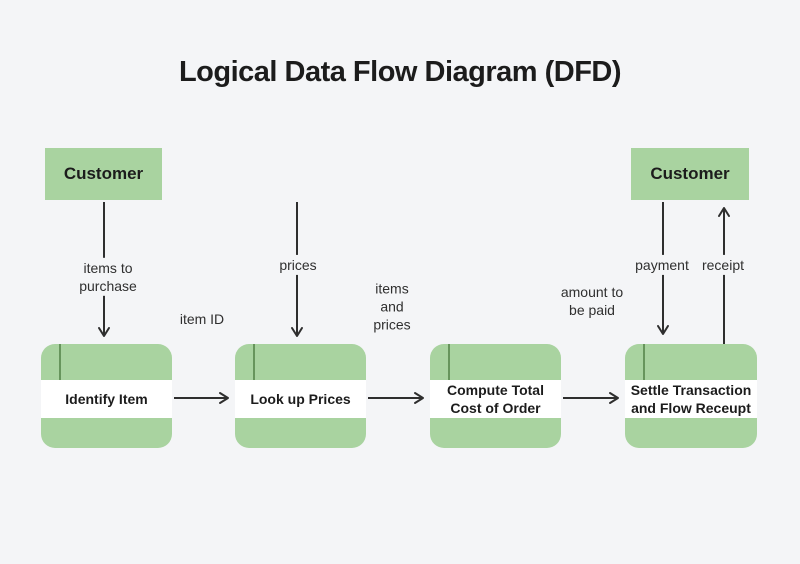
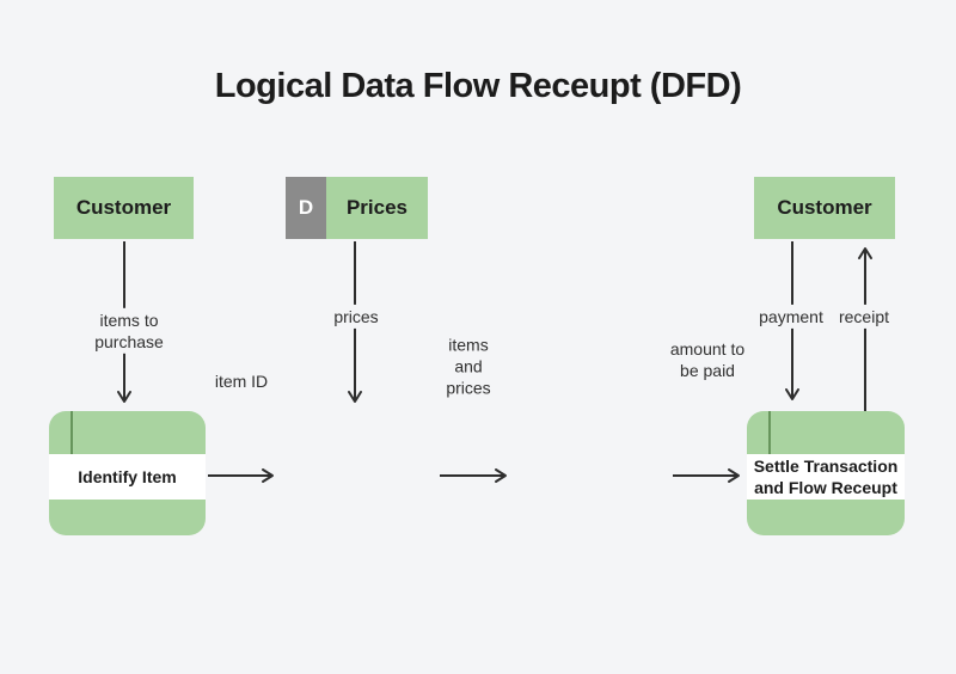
- Logical Data Flow Diagram (DFD)
+ Logical Data Flow Receupt (DFD)
  Customer
+ D
+ Prices
  Customer
  Identify Item
- Look up Prices
- Compute Total Cost of Order
  Settle Transaction and Flow Receupt
  items to purchase
  item ID
  prices
  items and prices
  amount to be paid
  payment
  receipt
